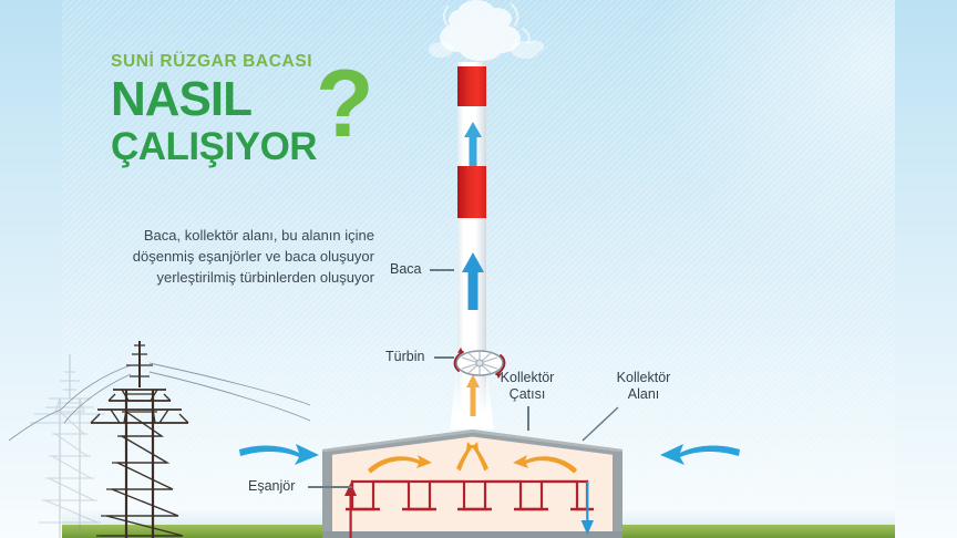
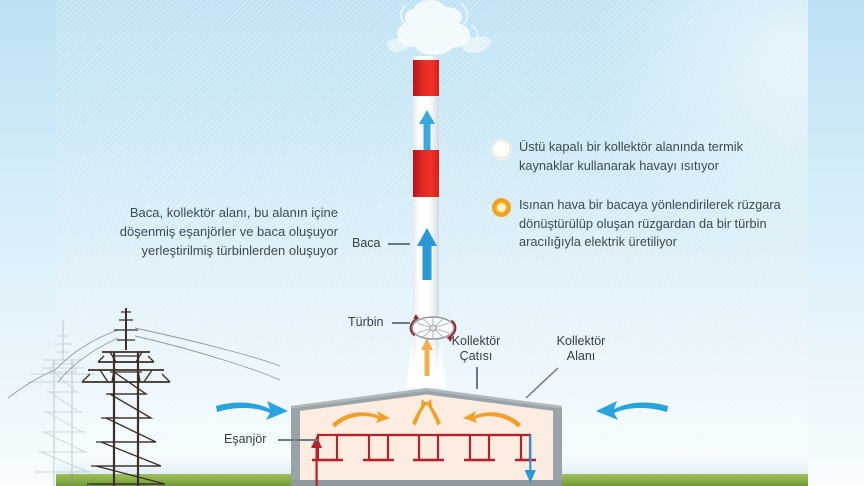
- SUNİ RÜZGAR BACASI
- NASIL
- ?
- ÇALIŞIYOR
  Baca, kollektör alanı, bu alanın içine döşenmiş eşanjörler ve baca oluşuyor yerleştirilmiş türbinlerden oluşuyor
+ Üstü kapalı bir kollektör alanında termik kaynaklar kullanarak havayı ısıtıyor
+ Isınan hava bir bacaya yönlendirilerek rüzgara dönüştürülüp oluşan rüzgardan da bir türbin aracılığıyla elektrik üretiliyor
  Baca
  Türbin
  Kollektör
  Çatısı
  Kollektör
  Alanı
  Eşanjör
